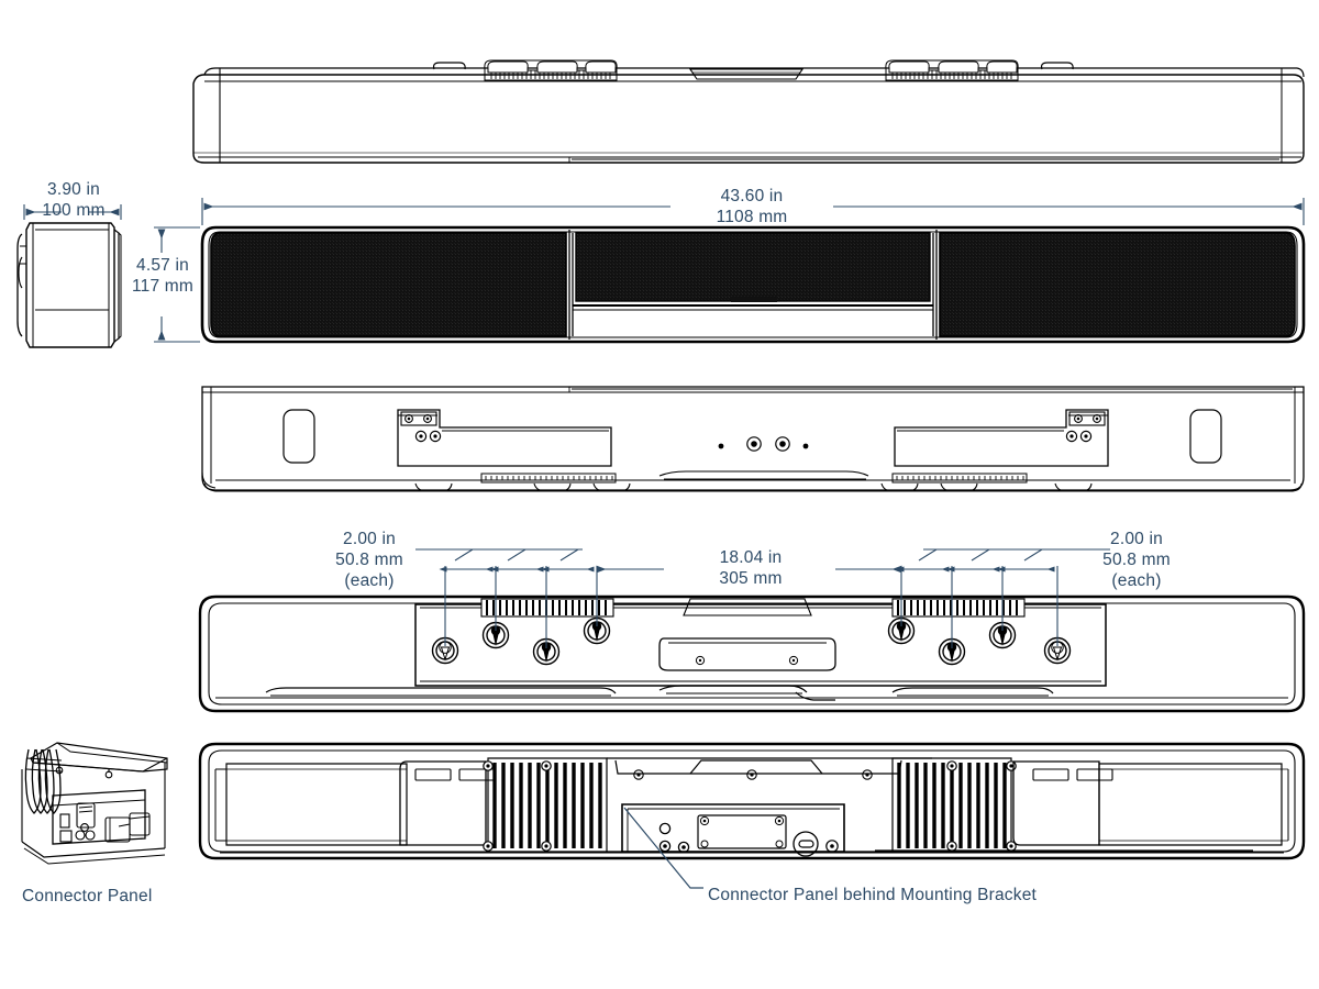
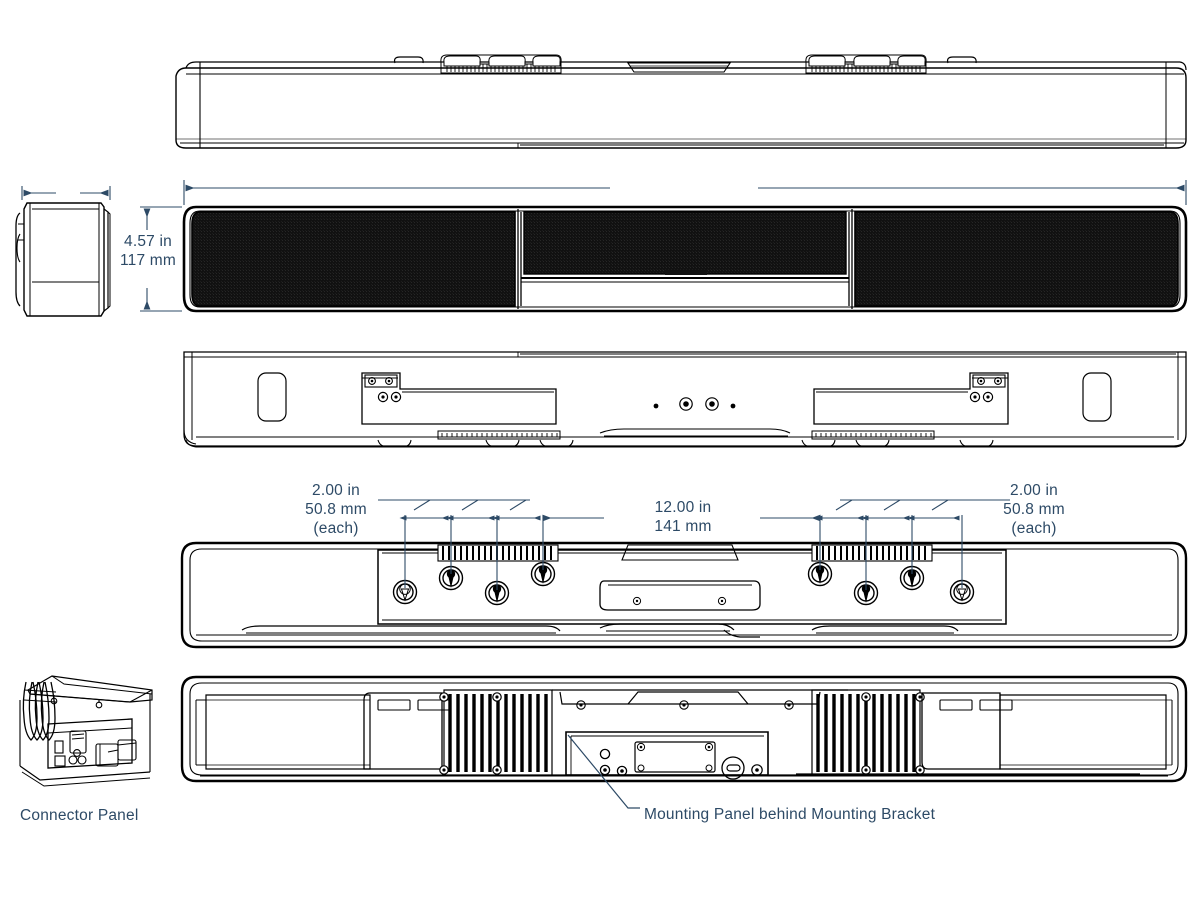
- 3.90 in
- 100 mm
- 43.60 in
- 1108 mm
  4.57 in
  117 mm
  2.00 in
  50.8 mm
  (each)
- 18.04 in
+ 12.00 in
- 305 mm
+ 141 mm
  2.00 in
  50.8 mm
  (each)
  Connector Panel
- Connector Panel behind Mounting Bracket
+ Mounting Panel behind Mounting Bracket
